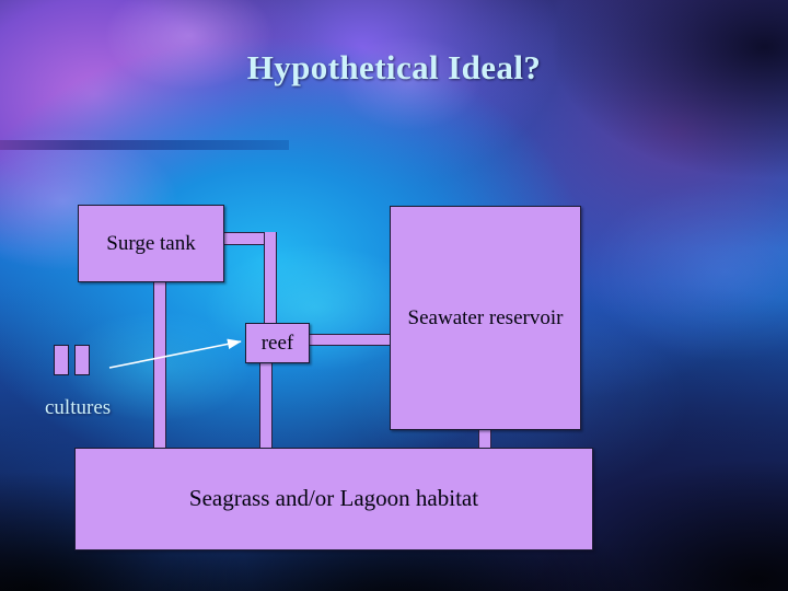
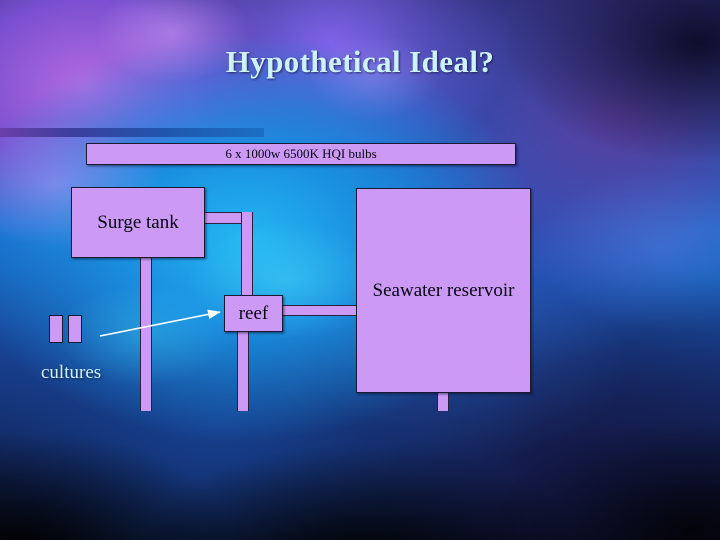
  Hypothetical Ideal?
+ 6 x 1000w 6500K HQI bulbs
  Surge tank
  reef
  Seawater reservoir
- Seagrass and/or Lagoon habitat
  cultures
